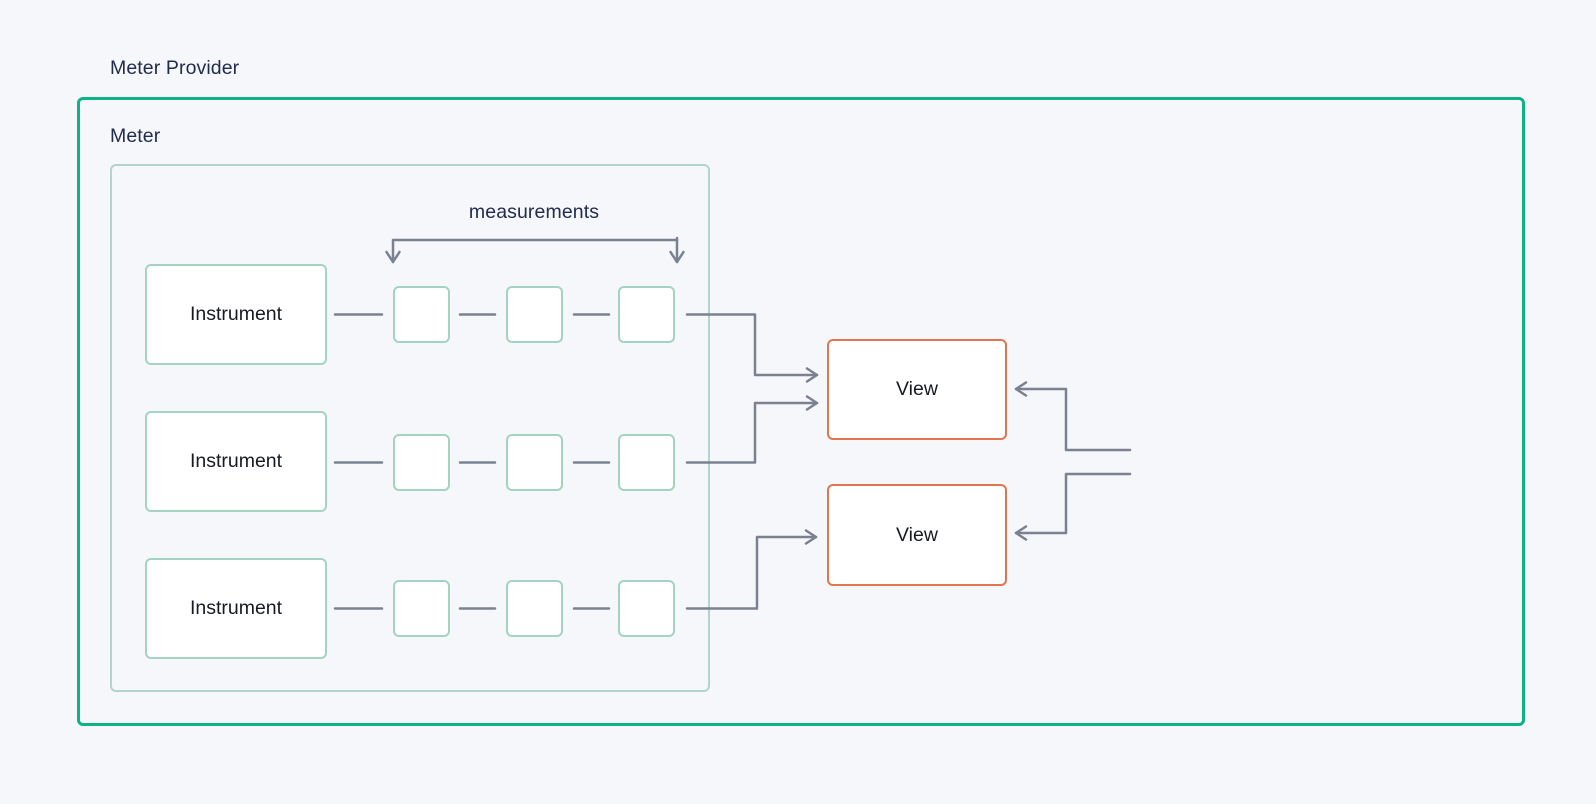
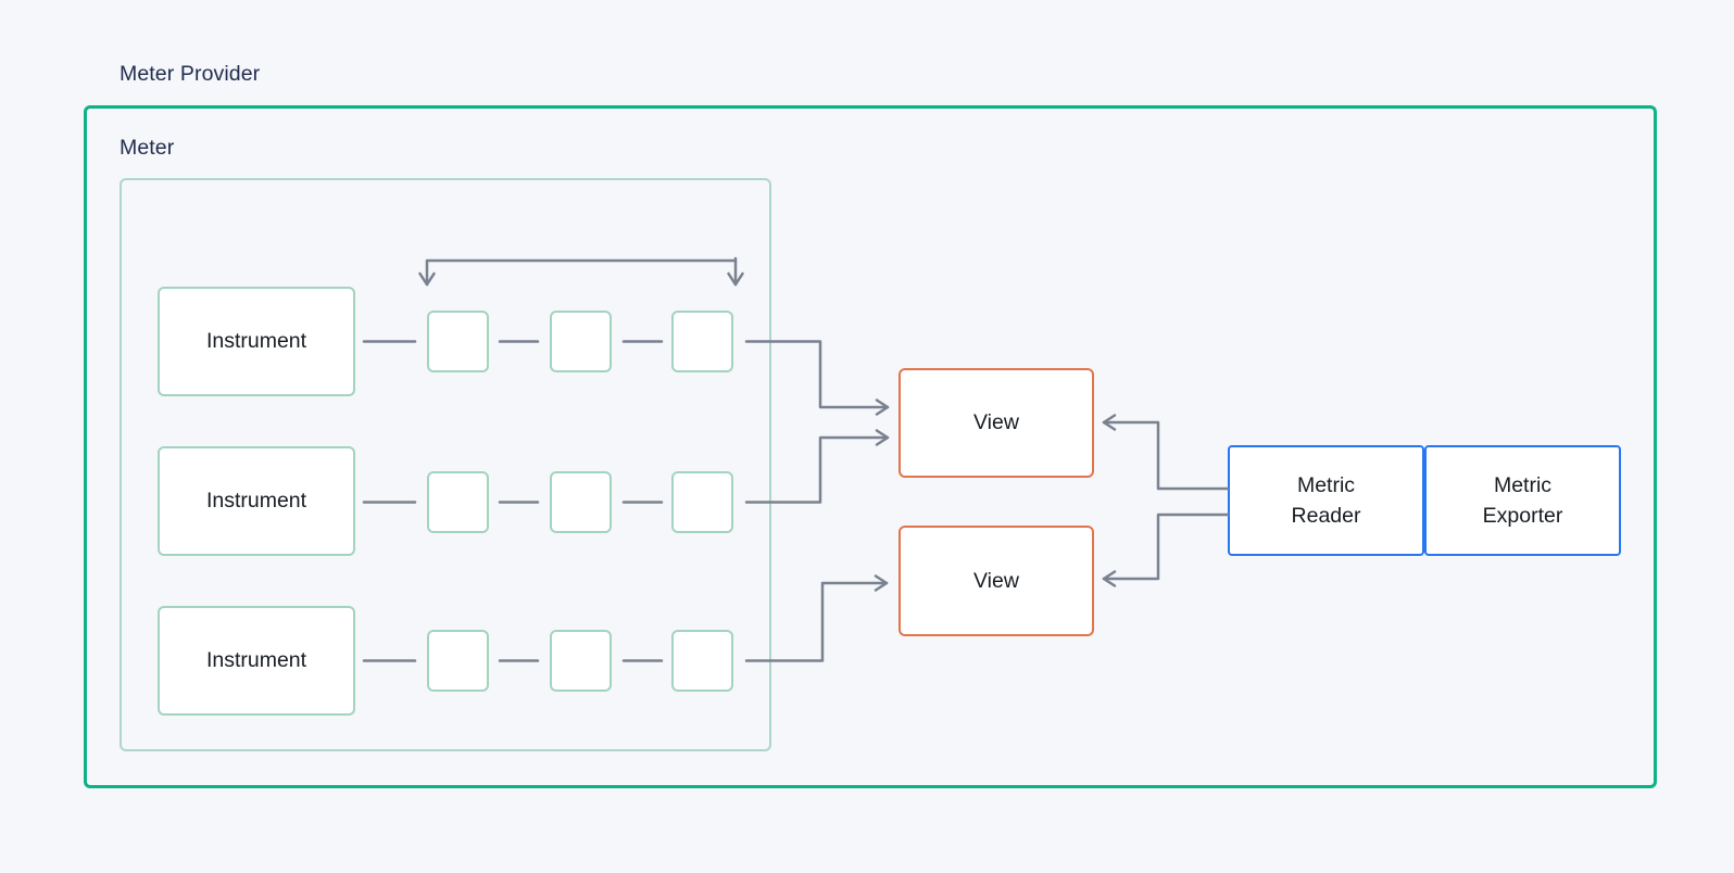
  Meter Provider
  Meter
- measurements
  Instrument
  Instrument
  Instrument
  View
  View
+ Metric Reader
+ Metric Exporter
